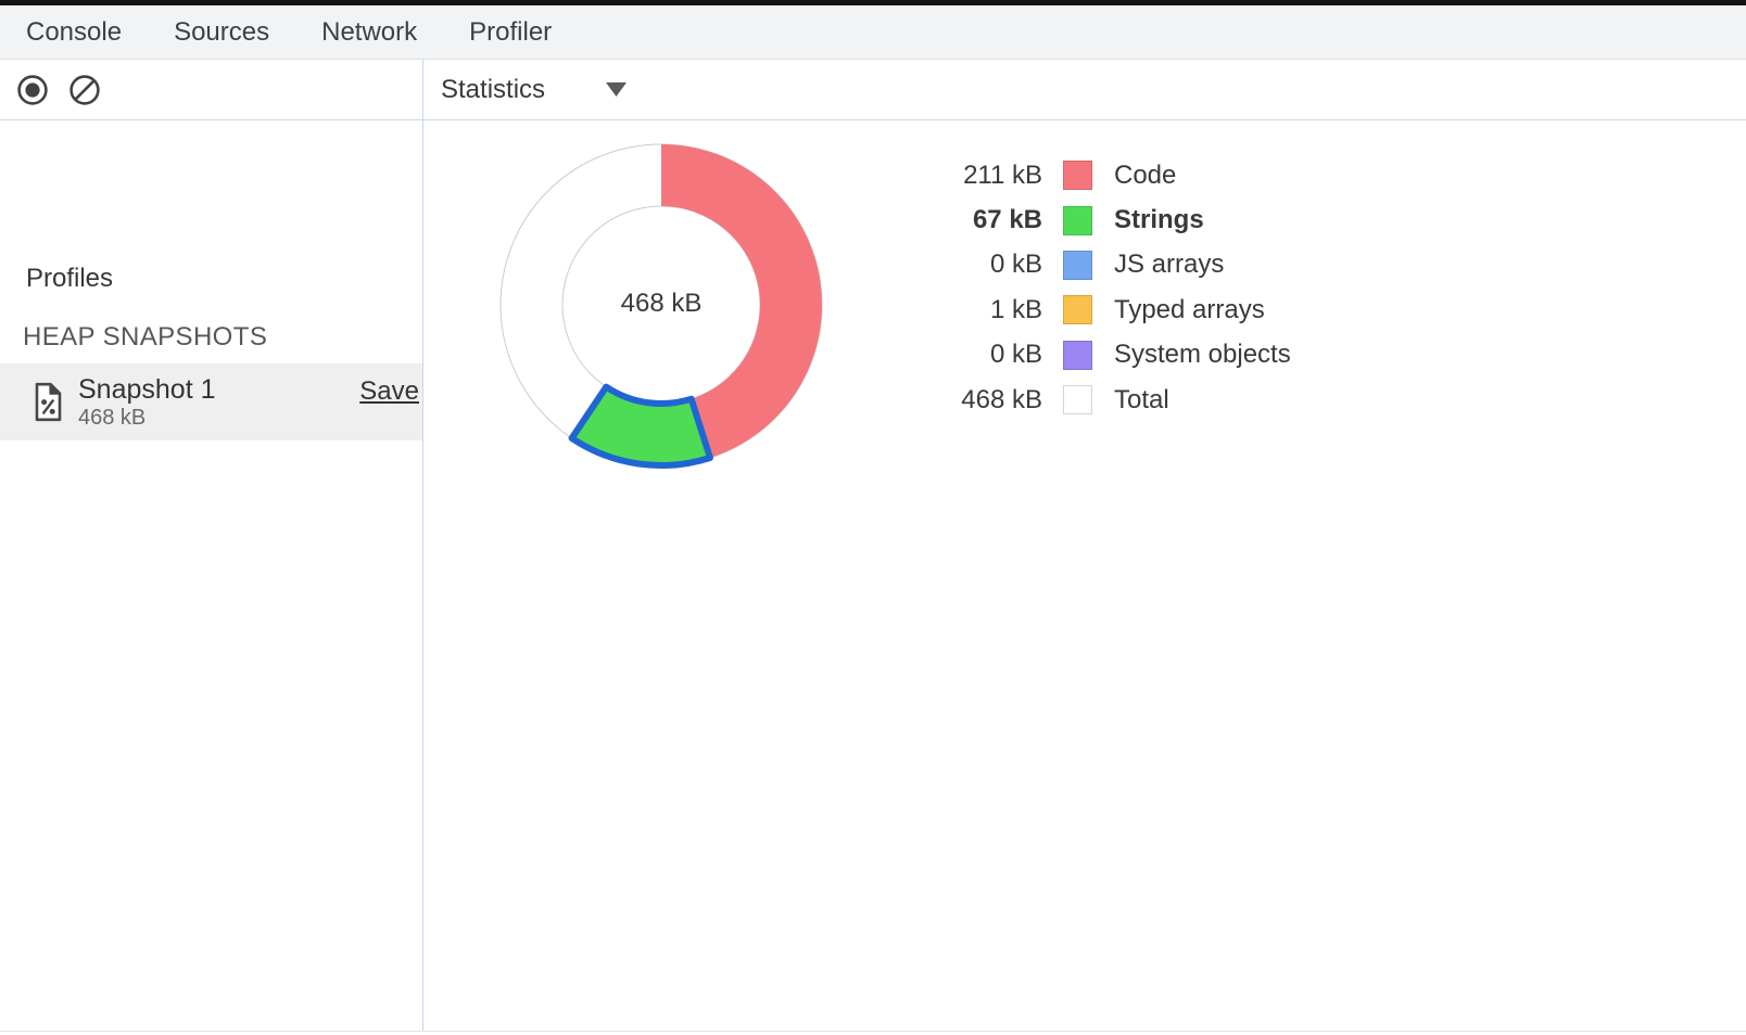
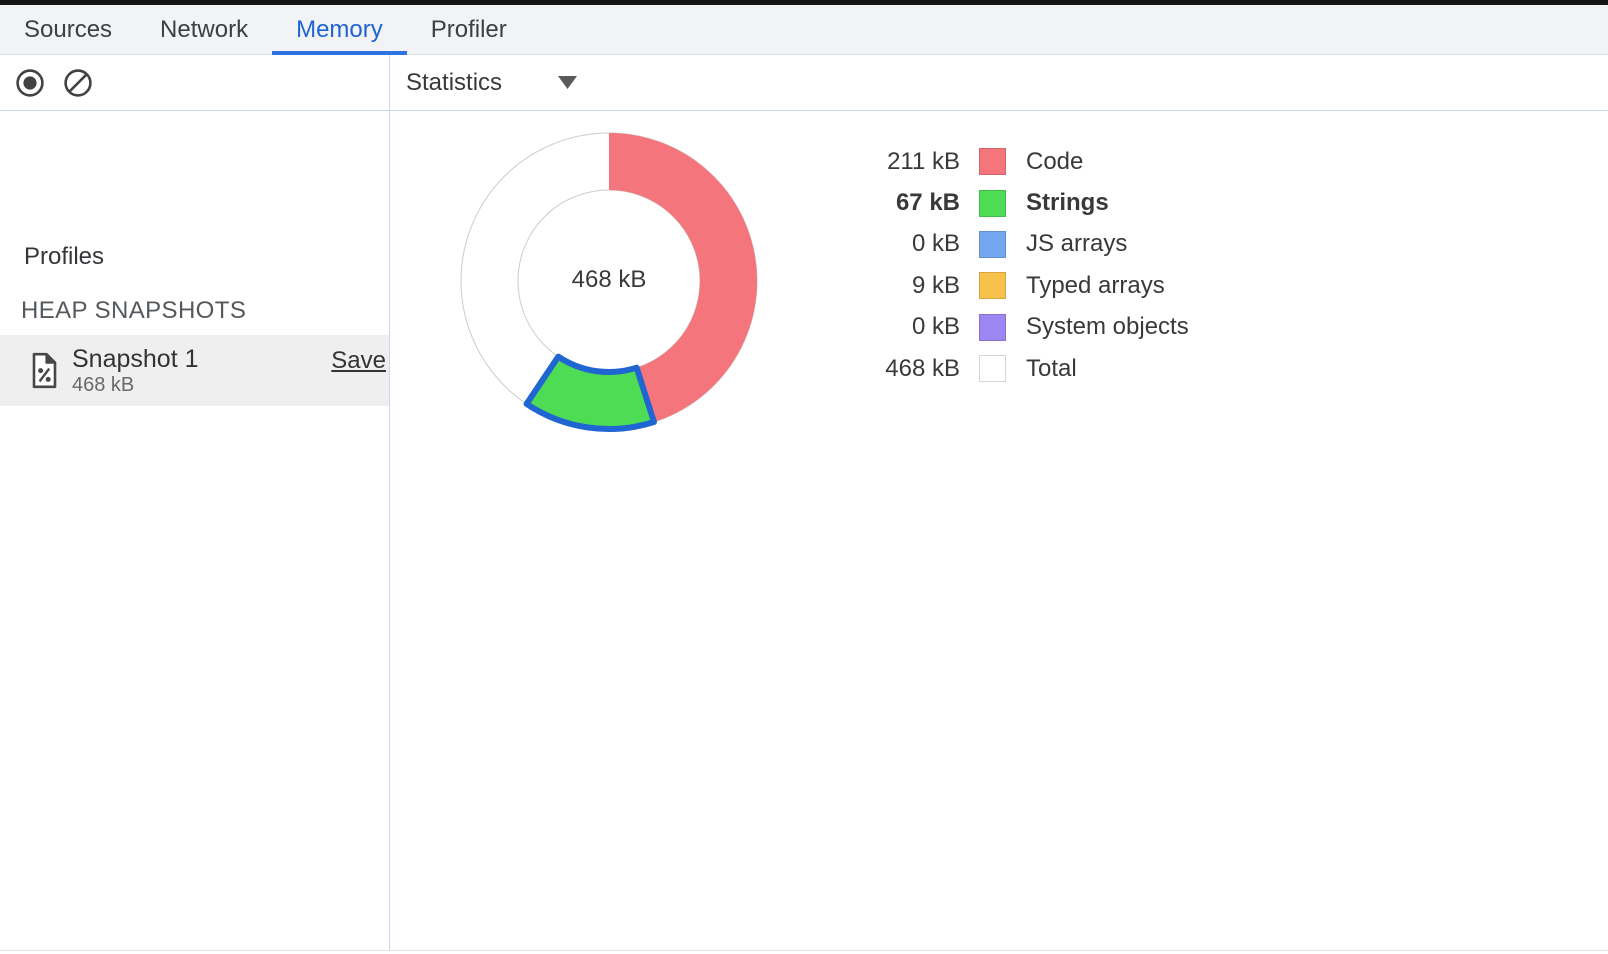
- Console
  Sources
  Network
+ Memory
  Profiler
  Statistics
  Profiles
  HEAP SNAPSHOTS
  Snapshot 1
  468 kB
  Save
  468 kB
  211 kB
  Code
  67 kB
  Strings
  0 kB
  JS arrays
- 1 kB
+ 9 kB
  Typed arrays
  0 kB
  System objects
  468 kB
  Total
